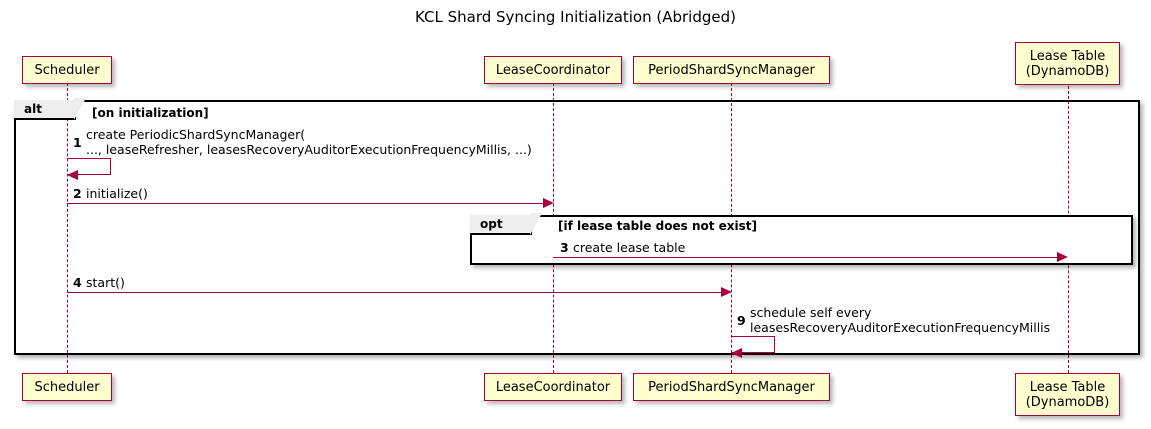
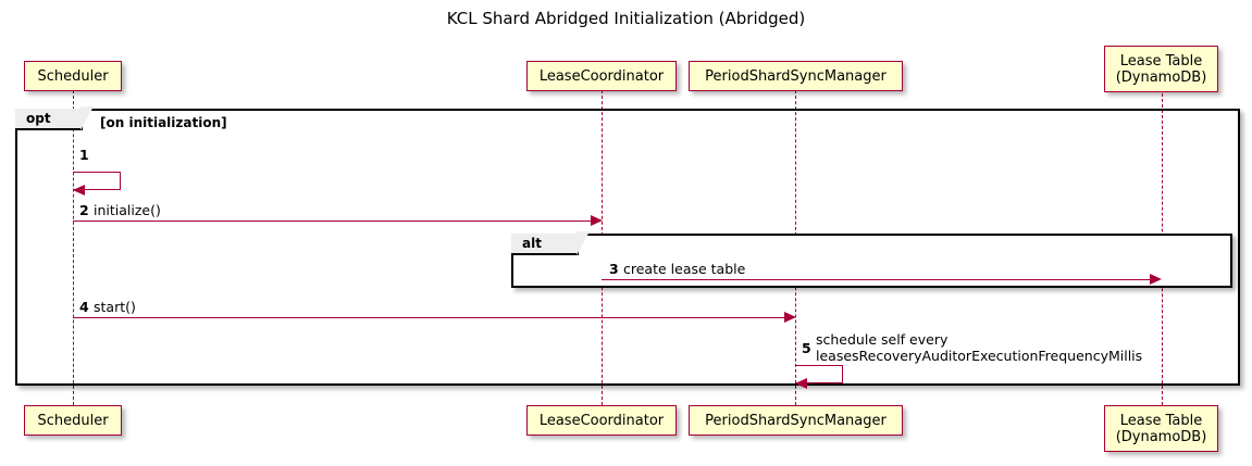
- KCL Shard Syncing Initialization (Abridged)
+ KCL Shard Abridged Initialization (Abridged)
- alt
+ opt
  [on initialization]
  1
- create PeriodicShardSyncManager(
- ..., leaseRefresher, leasesRecoveryAuditorExecutionFrequencyMillis, ...)
  2
  initialize()
- opt
+ alt
- [if lease table does not exist]
  3
  create lease table
  4
  start()
- 9
+ 5
  schedule self every
  leasesRecoveryAuditorExecutionFrequencyMillis
  Scheduler
  LeaseCoordinator
  PeriodShardSyncManager
  Lease Table
  (DynamoDB)
  Scheduler
  LeaseCoordinator
  PeriodShardSyncManager
  Lease Table
  (DynamoDB)
